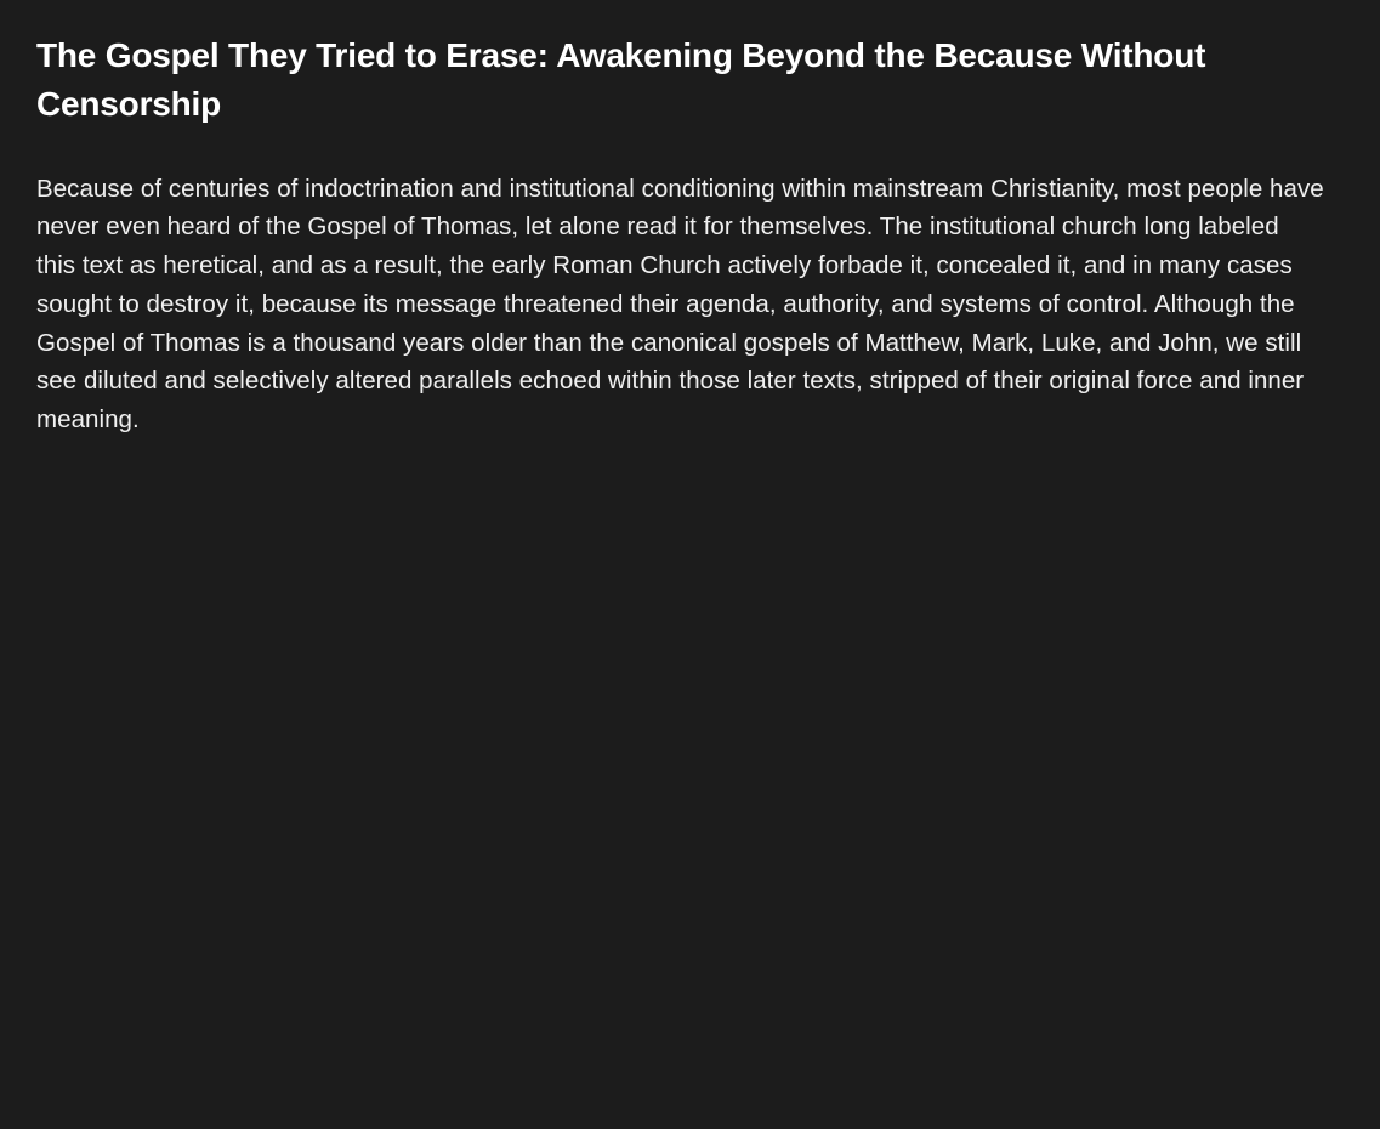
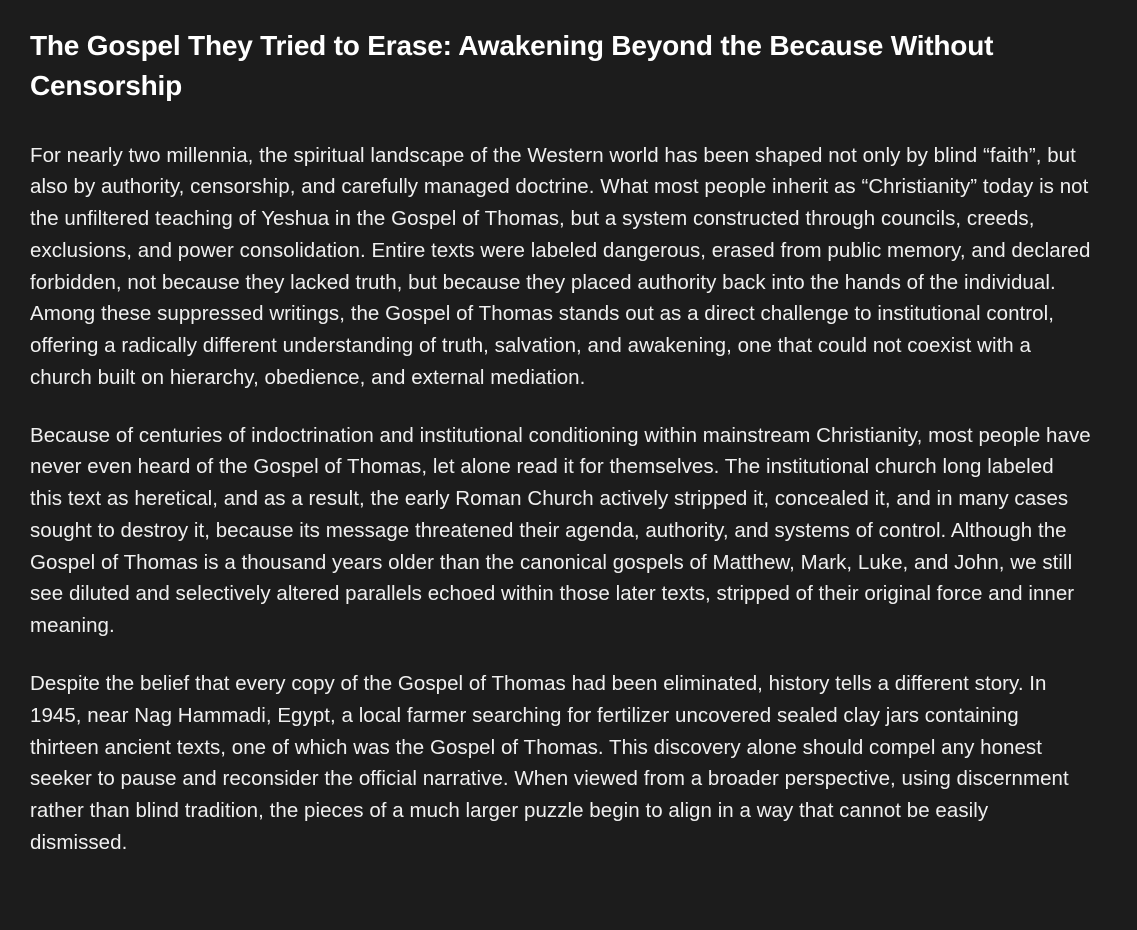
  The Gospel They Tried to Erase: Awakening Beyond the Because Without Censorship
+ For nearly two millennia, the spiritual landscape of the Western world has been shaped not only by blind “faith”, but also by authority, censorship, and carefully managed doctrine. What most people inherit as “Christianity” today is not the unfiltered teaching of Yeshua in the Gospel of Thomas, but a system constructed through councils, creeds, exclusions, and power consolidation. Entire texts were labeled dangerous, erased from public memory, and declared forbidden, not because they lacked truth, but because they placed authority back into the hands of the individual. Among these suppressed writings, the Gospel of Thomas stands out as a direct challenge to institutional control, offering a radically different understanding of truth, salvation, and awakening, one that could not coexist with a church built on hierarchy, obedience, and external mediation.
- Because of centuries of indoctrination and institutional conditioning within mainstream Christianity, most people have never even heard of the Gospel of Thomas, let alone read it for themselves. The institutional church long labeled this text as heretical, and as a result, the early Roman Church actively forbade it, concealed it, and in many cases sought to destroy it, because its message threatened their agenda, authority, and systems of control. Although the Gospel of Thomas is a thousand years older than the canonical gospels of Matthew, Mark, Luke, and John, we still see diluted and selectively altered parallels echoed within those later texts, stripped of their original force and inner meaning.
+ Because of centuries of indoctrination and institutional conditioning within mainstream Christianity, most people have never even heard of the Gospel of Thomas, let alone read it for themselves. The institutional church long labeled this text as heretical, and as a result, the early Roman Church actively stripped it, concealed it, and in many cases sought to destroy it, because its message threatened their agenda, authority, and systems of control. Although the Gospel of Thomas is a thousand years older than the canonical gospels of Matthew, Mark, Luke, and John, we still see diluted and selectively altered parallels echoed within those later texts, stripped of their original force and inner meaning.
+ Despite the belief that every copy of the Gospel of Thomas had been eliminated, history tells a different story. In 1945, near Nag Hammadi, Egypt, a local farmer searching for fertilizer uncovered sealed clay jars containing thirteen ancient texts, one of which was the Gospel of Thomas. This discovery alone should compel any honest seeker to pause and reconsider the official narrative. When viewed from a broader perspective, using discernment rather than blind tradition, the pieces of a much larger puzzle begin to align in a way that cannot be easily dismissed.
